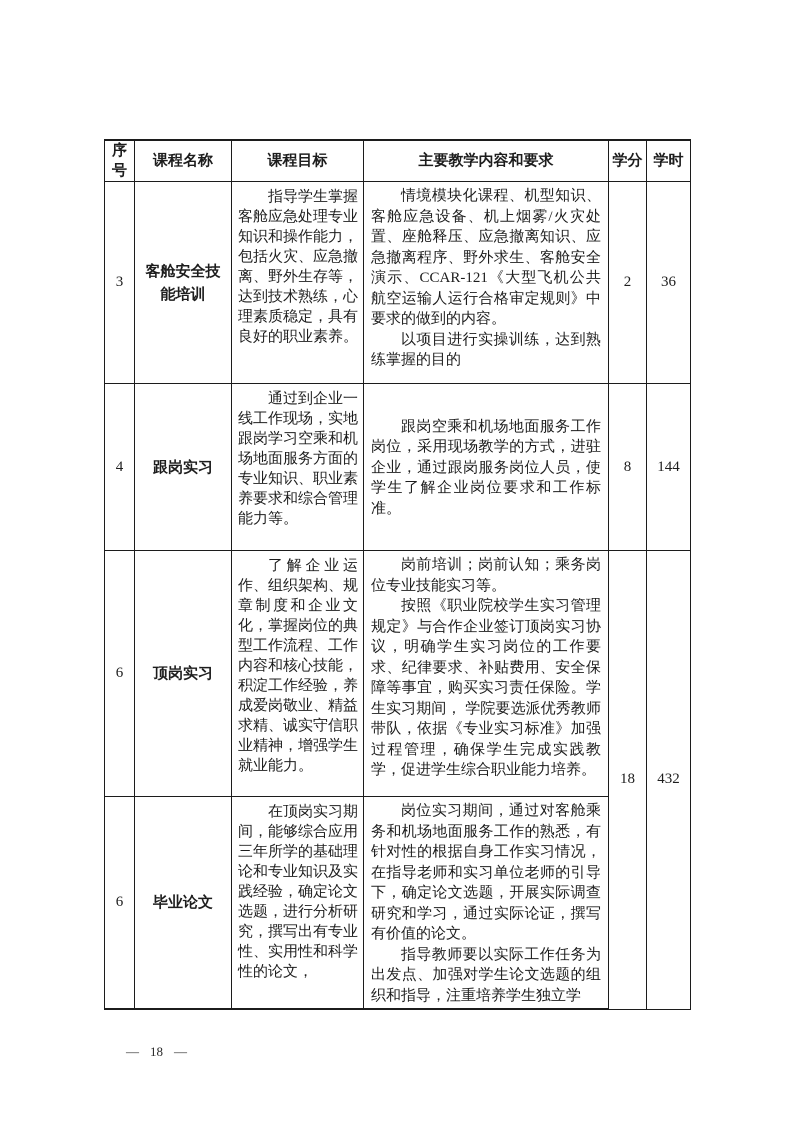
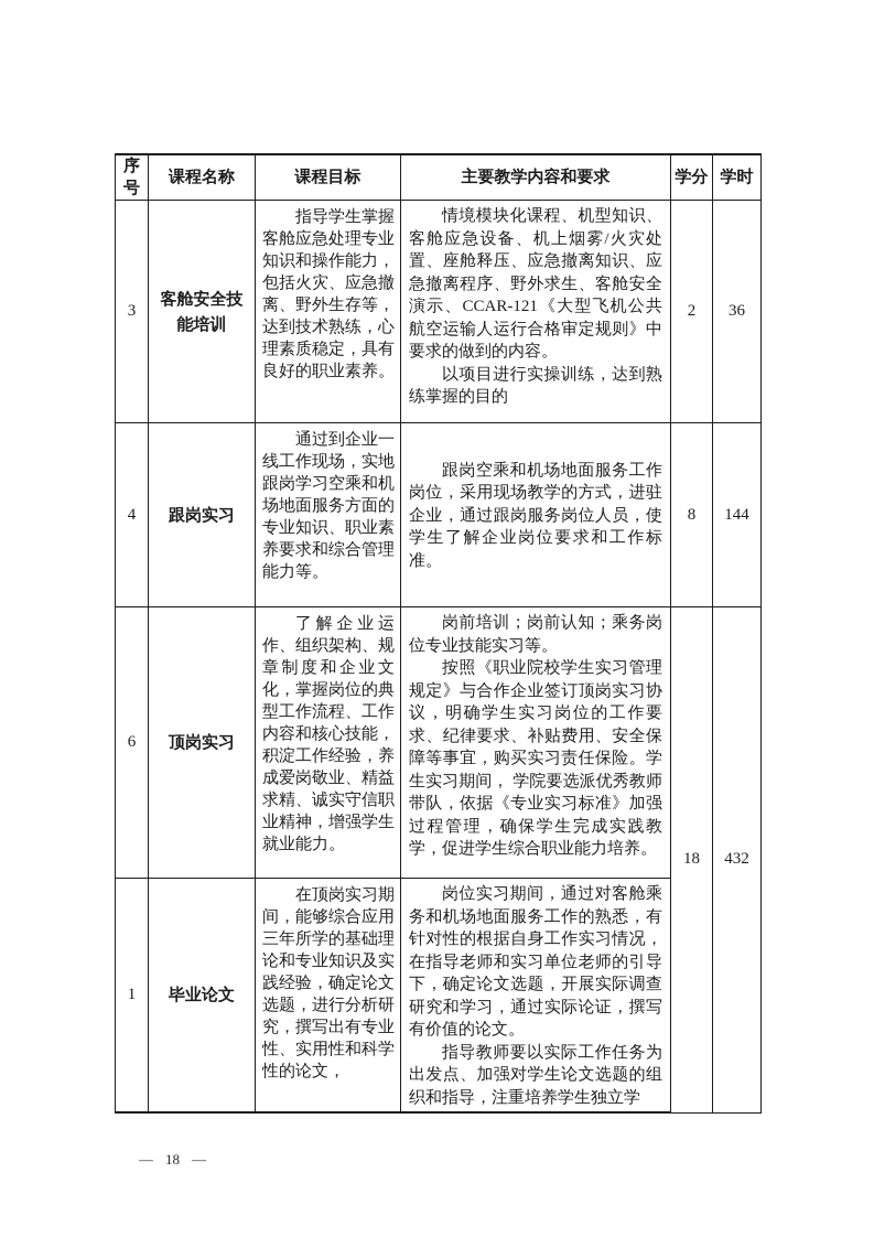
  序号	课程名称	课程目标	主要教学内容和要求	学分	学时
  3	客舱安全技能培训	指导学生掌握客舱应急处理专业知识和操作能力，包括火灾、应急撤离、野外生存等，达到技术熟练，心理素质稳定，具有良好的职业素养。	情境模块化课程、机型知识、客舱应急设备、机上烟雾/火灾处置、座舱释压、应急撤离知识、应急撤离程序、野外求生、客舱安全演示、CCAR-121《大型飞机公共航空运输人运行合格审定规则》中要求的做到的内容。 以项目进行实操训练，达到熟练掌握的目的	2	36
  4	跟岗实习	通过到企业一线工作现场，实地跟岗学习空乘和机场地面服务方面的专业知识、职业素养要求和综合管理能力等。	跟岗空乘和机场地面服务工作岗位，采用现场教学的方式，进驻企业，通过跟岗服务岗位人员，使学生了解企业岗位要求和工作标准。	8	144
  6	顶岗实习	了解企业运作、组织架构、规章制度和企业文化，掌握岗位的典型工作流程、工作内容和核心技能，积淀工作经验，养成爱岗敬业、精益求精、诚实守信职业精神，增强学生就业能力。	岗前培训；岗前认知；乘务岗位专业技能实习等。 按照《职业院校学生实习管理规定》与合作企业签订顶岗实习协议，明确学生实习岗位的工作要求、纪律要求、补贴费用、安全保障等事宜，购买实习责任保险。学生实习期间， 学院要选派优秀教师带队，依据《专业实习标准》加强过程管理，确保学生完成实践教学，促进学生综合职业能力培养。	18	432
- 6	毕业论文	在顶岗实习期间，能够综合应用三年所学的基础理论和专业知识及实践经验，确定论文选题，进行分析研究，撰写出有专业性、实用性和科学性的论文，	岗位实习期间，通过对客舱乘务和机场地面服务工作的熟悉，有针对性的根据自身工作实习情况，在指导老师和实习单位老师的引导下，确定论文选题，开展实际调查研究和学习，通过实际论证，撰写有价值的论文。 指导教师要以实际工作任务为出发点、加强对学生论文选题的组织和指导，注重培养学生独立学
+ 1	毕业论文	在顶岗实习期间，能够综合应用三年所学的基础理论和专业知识及实践经验，确定论文选题，进行分析研究，撰写出有专业性、实用性和科学性的论文，	岗位实习期间，通过对客舱乘务和机场地面服务工作的熟悉，有针对性的根据自身工作实习情况，在指导老师和实习单位老师的引导下，确定论文选题，开展实际调查研究和学习，通过实际论证，撰写有价值的论文。 指导教师要以实际工作任务为出发点、加强对学生论文选题的组织和指导，注重培养学生独立学
  —
  18
  —
